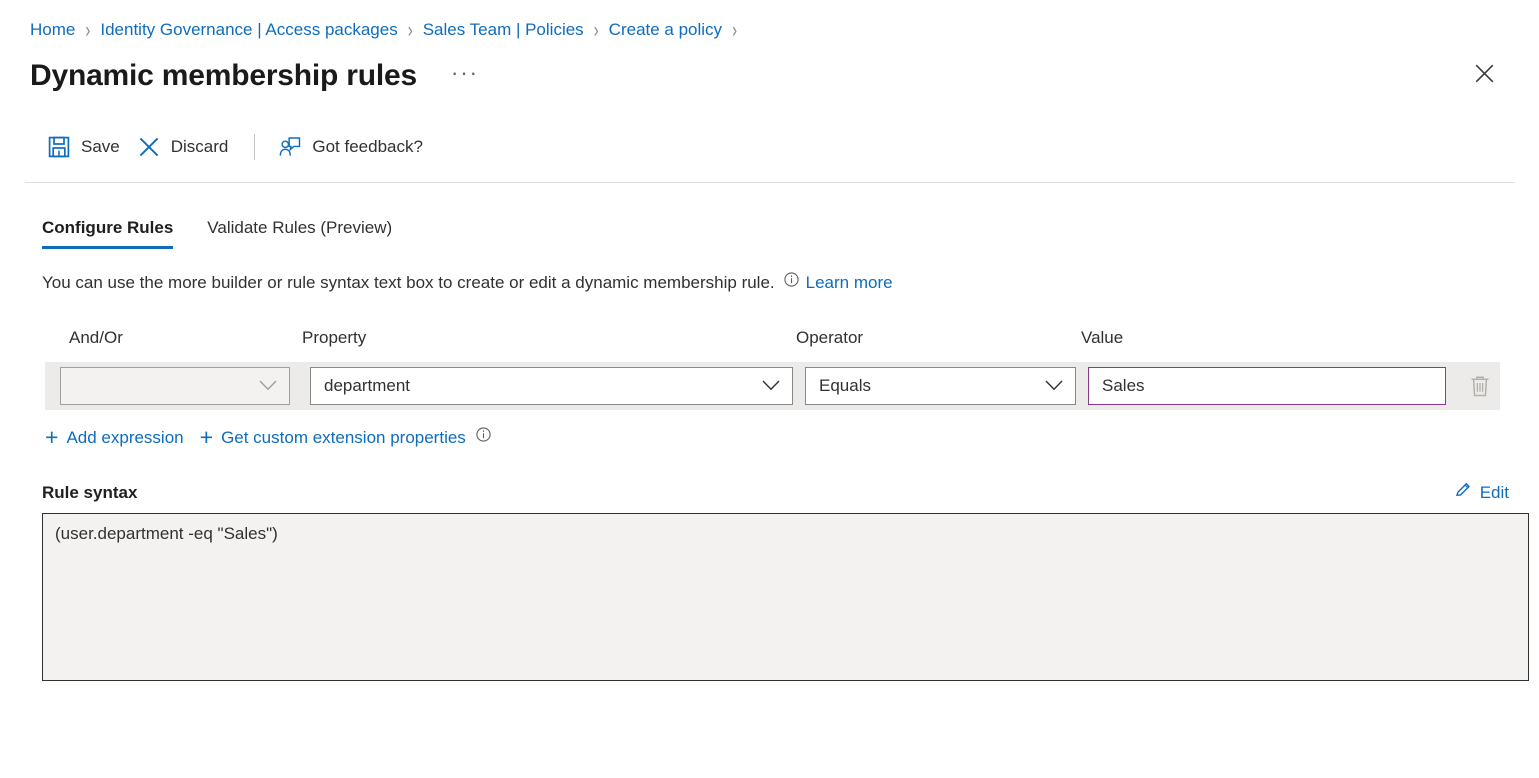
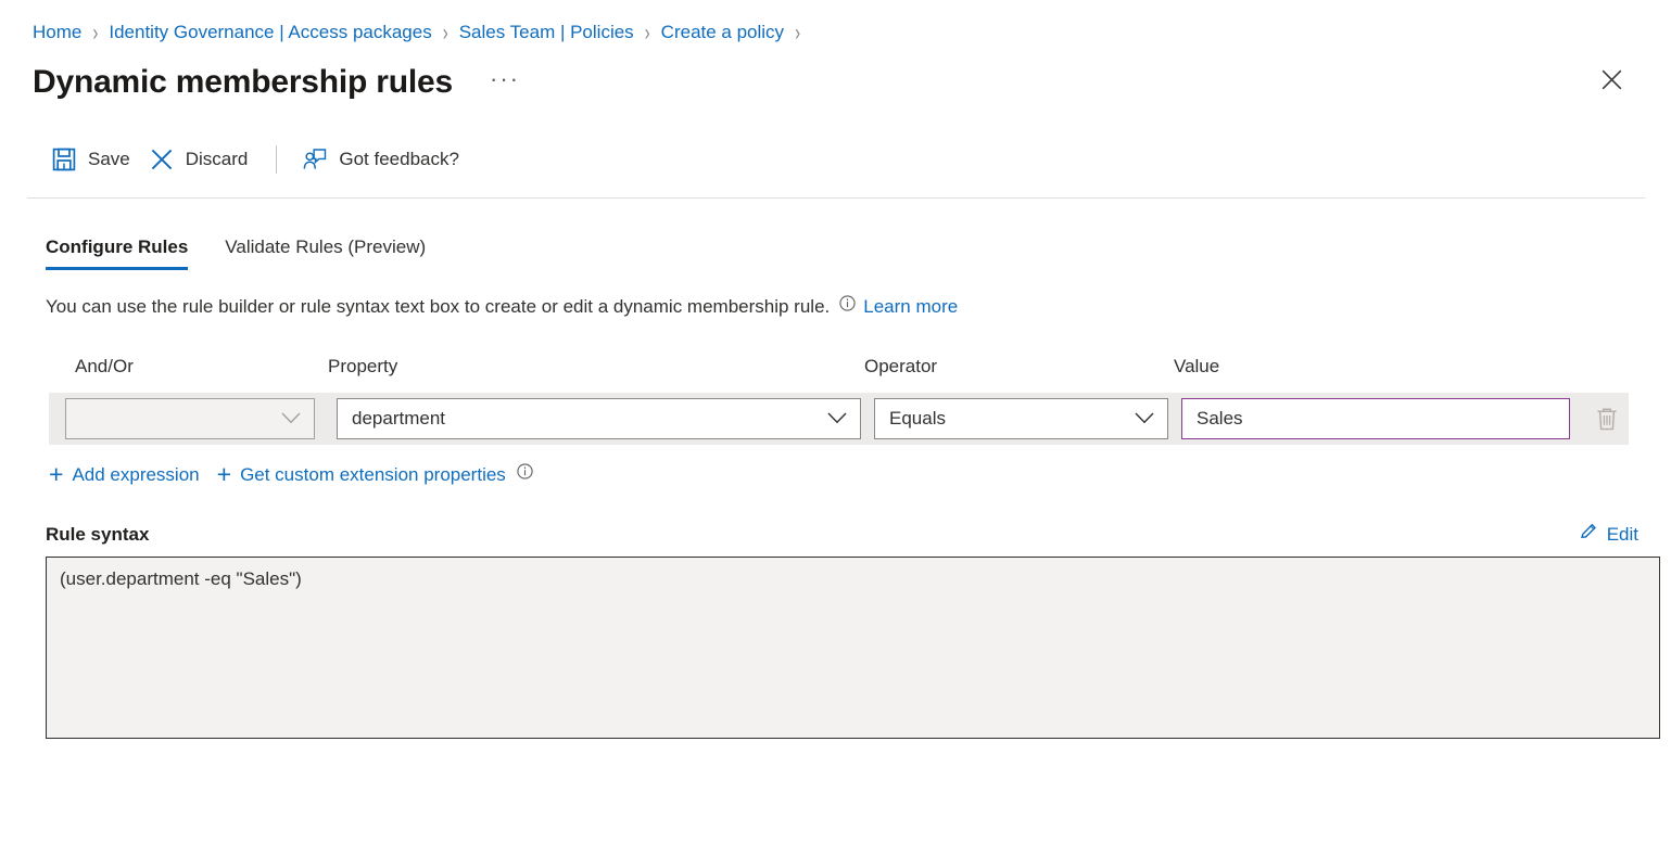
  Home
  ›
  Identity Governance | Access packages
  ›
  Sales Team | Policies
  ›
  Create a policy
  ›
  Dynamic membership rules
  ···
  Save
  Discard
  Got feedback?
  Configure Rules
  Validate Rules (Preview)
- You can use the more builder or rule syntax text box to create or edit a dynamic membership rule.
+ You can use the rule builder or rule syntax text box to create or edit a dynamic membership rule.
  Learn more
  And/Or
  Property
  Operator
  Value
  department
  Equals
  Sales
  +
  Add expression
  +
  Get custom extension properties
  Rule syntax
  Edit
  (user.department -eq "Sales")
